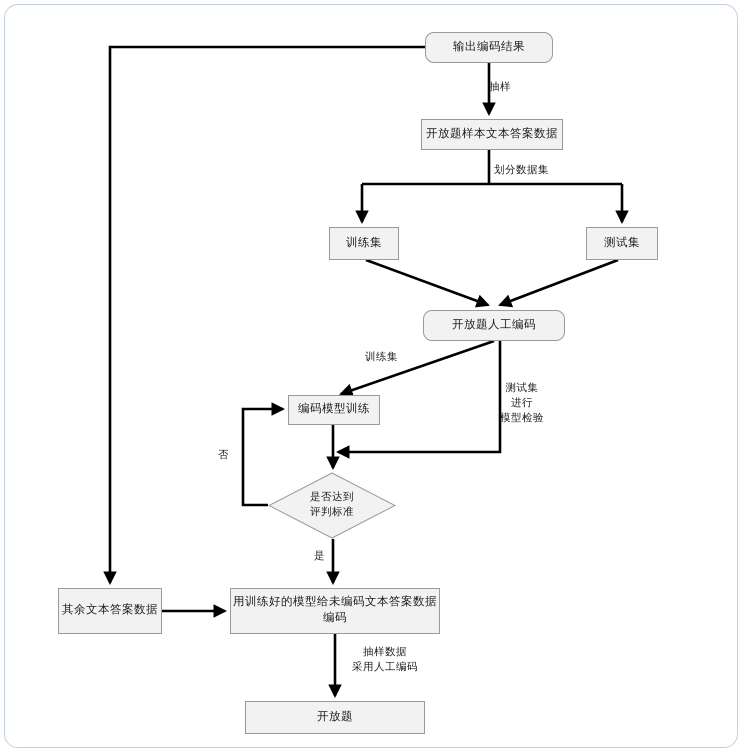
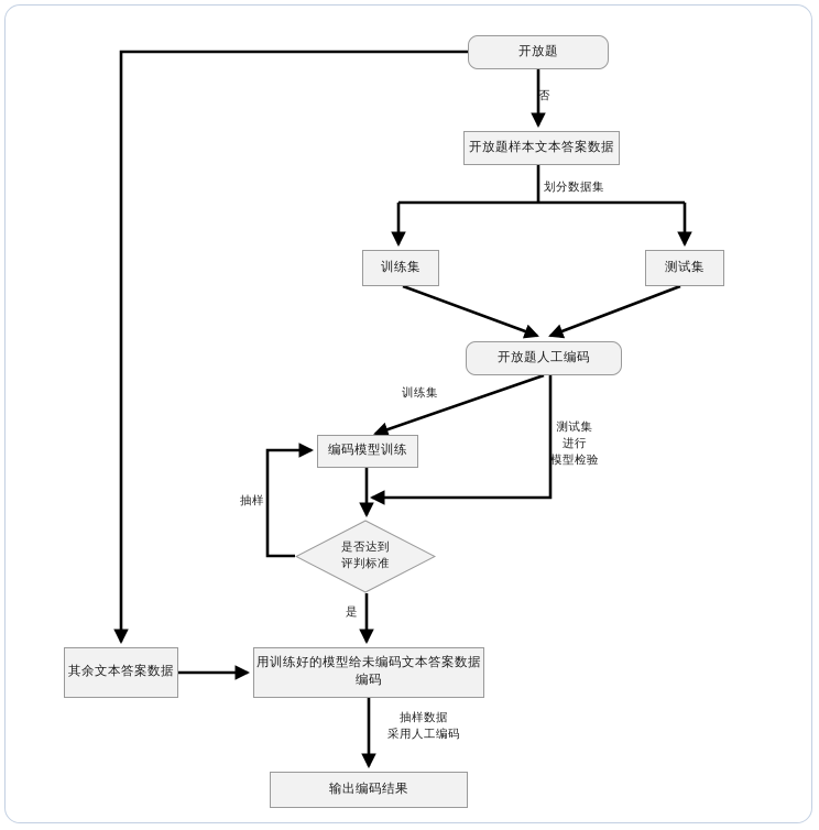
- 输出编码结果
+ 开放题
  开放题样本文本答案数据
  训练集
  测试集
  开放题人工编码
  编码模型训练
  是否达到
  评判标准
  其余文本答案数据
  用训练好的模型给未编码文本答案数据编码
- 开放题
+ 输出编码结果
- 抽样
+ 否
  划分数据集
  训练集
  测试集
  进行
  模型检验
- 否
+ 抽样
  是
  抽样数据
  采用人工编码
